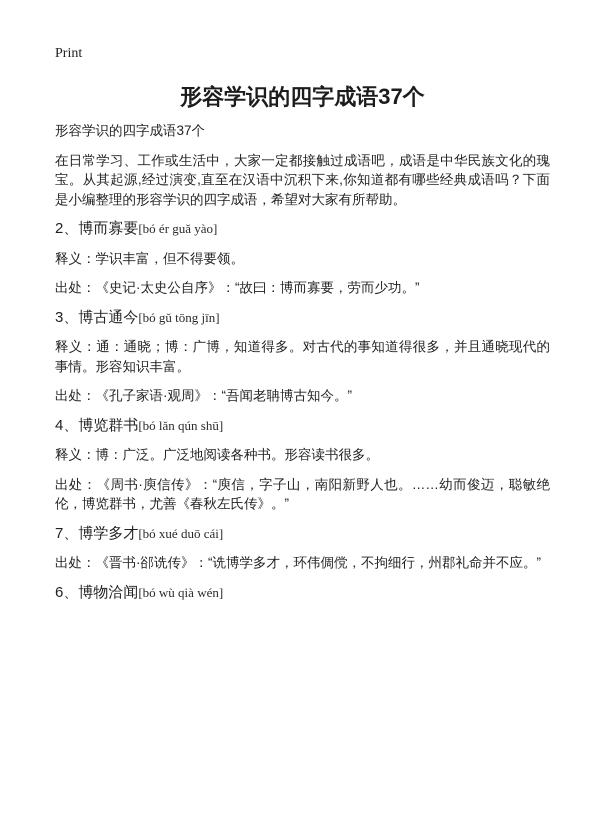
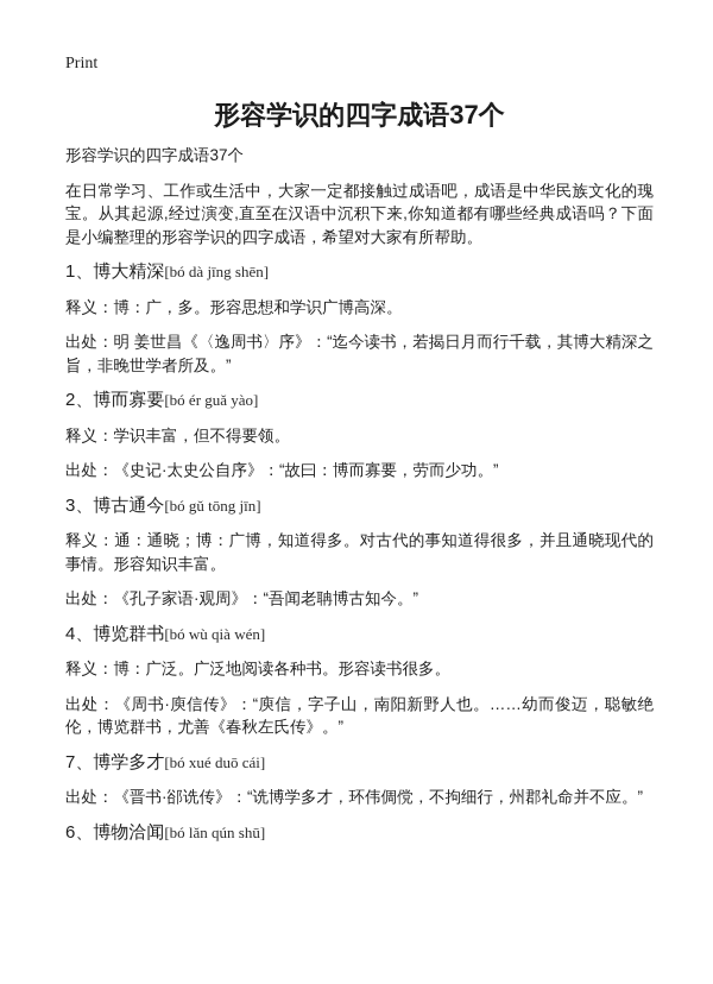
  Print
  形容学识的四字成语37个
  形容学识的四字成语37个
  在日常学习、工作或生活中，大家一定都接触过成语吧，成语是中华民族文化的瑰宝。从其起源,经过演变,直至在汉语中沉积下来,你知道都有哪些经典成语吗？下面是小编整理的形容学识的四字成语，希望对大家有所帮助。
+ 1、博大精深[bó dà jīng shēn]
+ 释义：博：广，多。形容思想和学识广博高深。
+ 出处：明 姜世昌《〈逸周书〉序》：“迄今读书，若揭日月而行千载，其博大精深之旨，非晚世学者所及。”
  2、博而寡要[bó ér guǎ yào]
  释义：学识丰富，但不得要领。
  出处：《史记·太史公自序》：“故曰：博而寡要，劳而少功。”
  3、博古通今[bó gǔ tōng jīn]
  释义：通：通晓；博：广博，知道得多。对古代的事知道得很多，并且通晓现代的事情。形容知识丰富。
  出处：《孔子家语·观周》：“吾闻老聃博古知今。”
- 4、博览群书[bó lǎn qún shū]
+ 4、博览群书[bó wù qià wén]
  释义：博：广泛。广泛地阅读各种书。形容读书很多。
  出处：《周书·庾信传》：“庾信，字子山，南阳新野人也。……幼而俊迈，聪敏绝伦，博览群书，尤善《春秋左氏传》。”
  7、博学多才[bó xué duō cái]
  出处：《晋书·郤诜传》：“诜博学多才，环伟倜傥，不拘细行，州郡礼命并不应。”
- 6、博物洽闻[bó wù qià wén]
+ 6、博物洽闻[bó lǎn qún shū]
